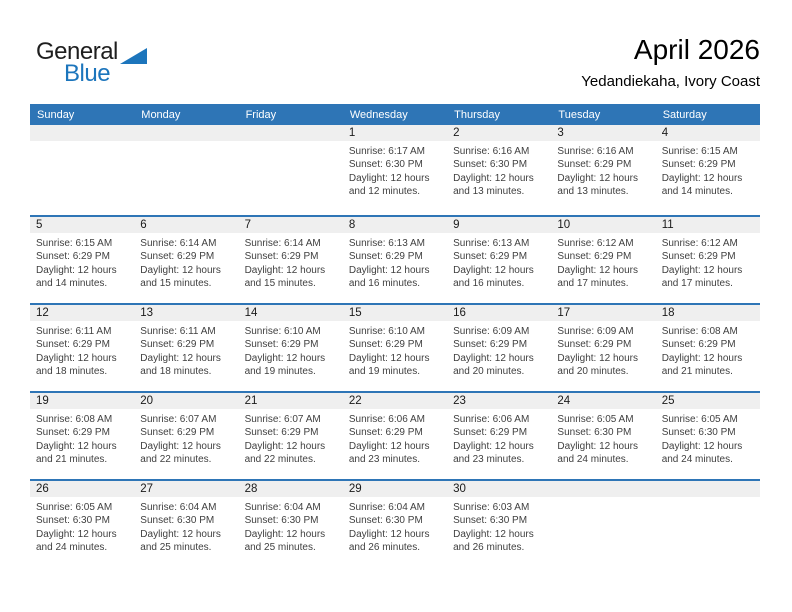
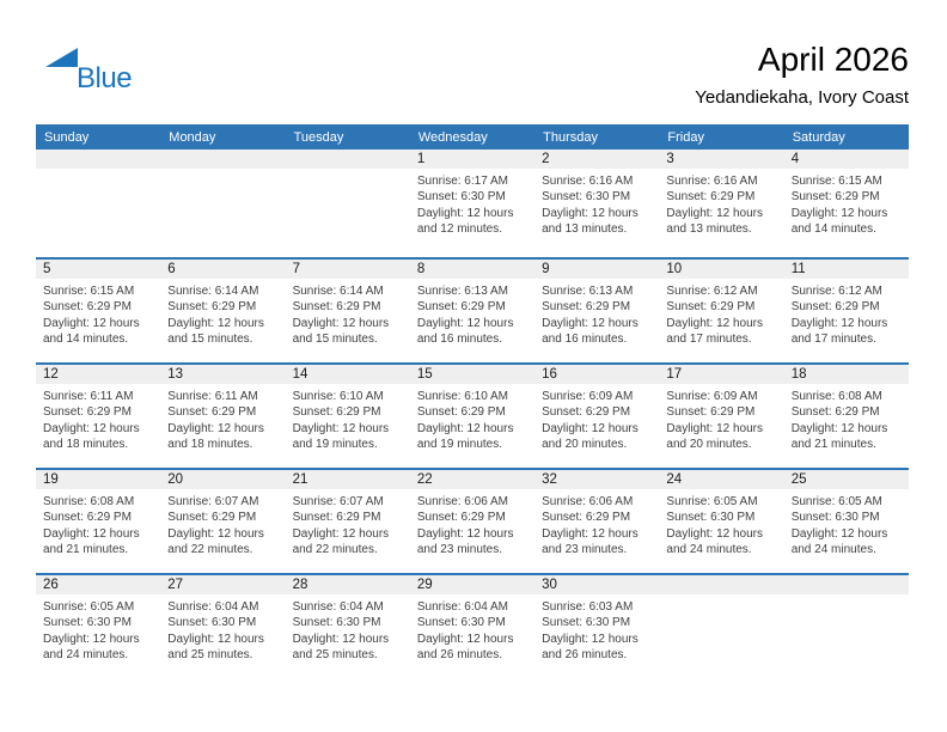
- General
  Blue
  April 2026
  Yedandiekaha, Ivory Coast
  Sunday
  Monday
- Friday
+ Tuesday
  Wednesday
  Thursday
- Tuesday
+ Friday
  Saturday
  1
  Sunrise: 6:17 AM
  Sunset: 6:30 PM
  Daylight: 12 hours
  and 12 minutes.
  2
  Sunrise: 6:16 AM
  Sunset: 6:30 PM
  Daylight: 12 hours
  and 13 minutes.
  3
  Sunrise: 6:16 AM
  Sunset: 6:29 PM
  Daylight: 12 hours
  and 13 minutes.
  4
  Sunrise: 6:15 AM
  Sunset: 6:29 PM
  Daylight: 12 hours
  and 14 minutes.
  5
  Sunrise: 6:15 AM
  Sunset: 6:29 PM
  Daylight: 12 hours
  and 14 minutes.
  6
  Sunrise: 6:14 AM
  Sunset: 6:29 PM
  Daylight: 12 hours
  and 15 minutes.
  7
  Sunrise: 6:14 AM
  Sunset: 6:29 PM
  Daylight: 12 hours
  and 15 minutes.
  8
  Sunrise: 6:13 AM
  Sunset: 6:29 PM
  Daylight: 12 hours
  and 16 minutes.
  9
  Sunrise: 6:13 AM
  Sunset: 6:29 PM
  Daylight: 12 hours
  and 16 minutes.
  10
  Sunrise: 6:12 AM
  Sunset: 6:29 PM
  Daylight: 12 hours
  and 17 minutes.
  11
  Sunrise: 6:12 AM
  Sunset: 6:29 PM
  Daylight: 12 hours
  and 17 minutes.
  12
  Sunrise: 6:11 AM
  Sunset: 6:29 PM
  Daylight: 12 hours
  and 18 minutes.
  13
  Sunrise: 6:11 AM
  Sunset: 6:29 PM
  Daylight: 12 hours
  and 18 minutes.
  14
  Sunrise: 6:10 AM
  Sunset: 6:29 PM
  Daylight: 12 hours
  and 19 minutes.
  15
  Sunrise: 6:10 AM
  Sunset: 6:29 PM
  Daylight: 12 hours
  and 19 minutes.
  16
  Sunrise: 6:09 AM
  Sunset: 6:29 PM
  Daylight: 12 hours
  and 20 minutes.
  17
  Sunrise: 6:09 AM
  Sunset: 6:29 PM
  Daylight: 12 hours
  and 20 minutes.
  18
  Sunrise: 6:08 AM
  Sunset: 6:29 PM
  Daylight: 12 hours
  and 21 minutes.
  19
  Sunrise: 6:08 AM
  Sunset: 6:29 PM
  Daylight: 12 hours
  and 21 minutes.
  20
  Sunrise: 6:07 AM
  Sunset: 6:29 PM
  Daylight: 12 hours
  and 22 minutes.
  21
  Sunrise: 6:07 AM
  Sunset: 6:29 PM
  Daylight: 12 hours
  and 22 minutes.
  22
  Sunrise: 6:06 AM
  Sunset: 6:29 PM
  Daylight: 12 hours
  and 23 minutes.
- 23
+ 32
  Sunrise: 6:06 AM
  Sunset: 6:29 PM
  Daylight: 12 hours
  and 23 minutes.
  24
  Sunrise: 6:05 AM
  Sunset: 6:30 PM
  Daylight: 12 hours
  and 24 minutes.
  25
  Sunrise: 6:05 AM
  Sunset: 6:30 PM
  Daylight: 12 hours
  and 24 minutes.
  26
  Sunrise: 6:05 AM
  Sunset: 6:30 PM
  Daylight: 12 hours
  and 24 minutes.
  27
  Sunrise: 6:04 AM
  Sunset: 6:30 PM
  Daylight: 12 hours
  and 25 minutes.
  28
  Sunrise: 6:04 AM
  Sunset: 6:30 PM
  Daylight: 12 hours
  and 25 minutes.
  29
  Sunrise: 6:04 AM
  Sunset: 6:30 PM
  Daylight: 12 hours
  and 26 minutes.
  30
  Sunrise: 6:03 AM
  Sunset: 6:30 PM
  Daylight: 12 hours
  and 26 minutes.
